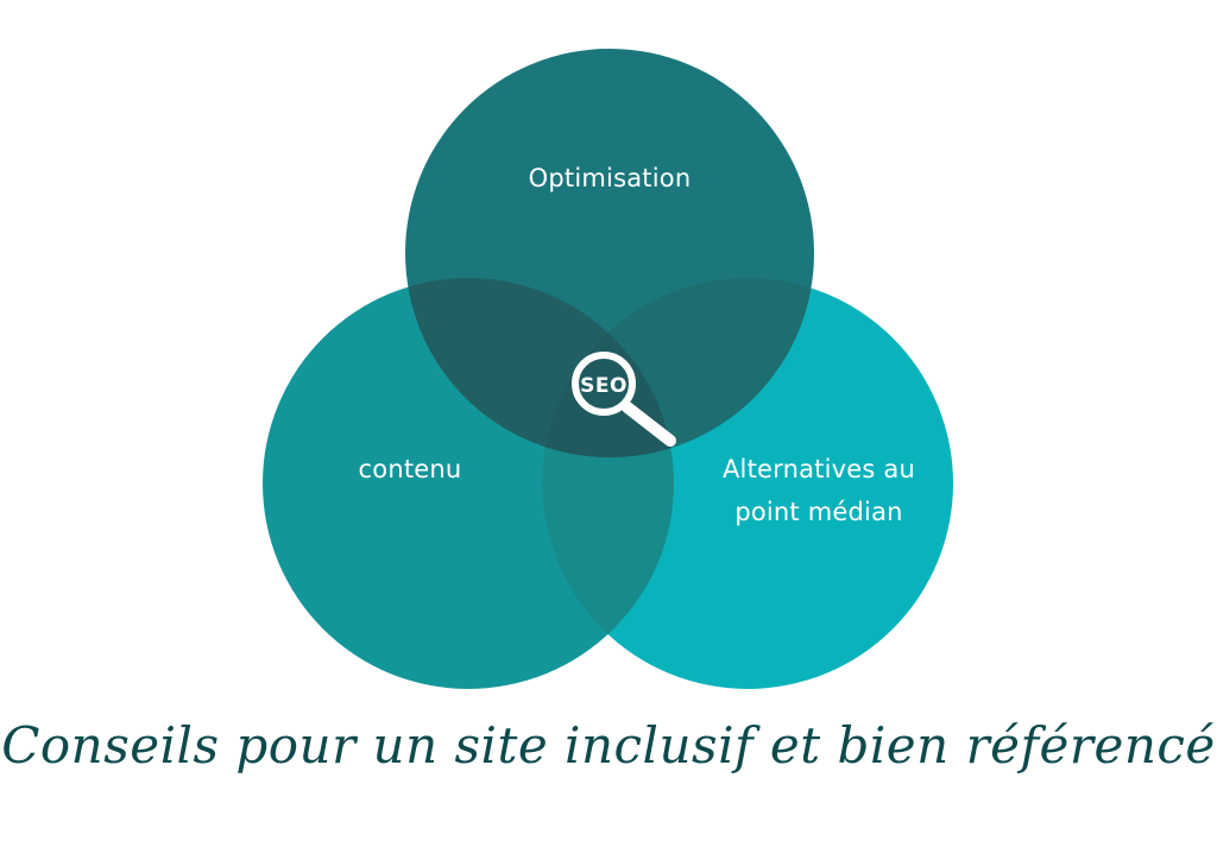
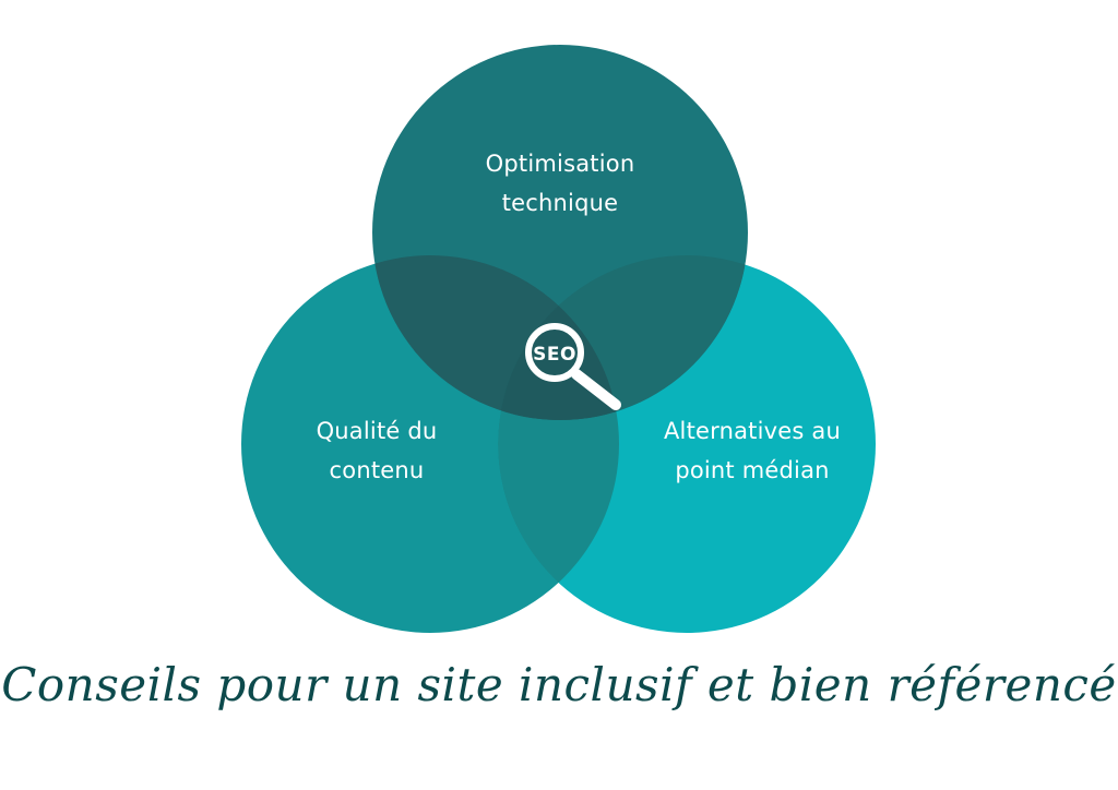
  SEO
  Optimisation
+ technique
+ Qualité du
  contenu
  Alternatives au
  point médian
  Conseils pour un site inclusif et bien référencé
